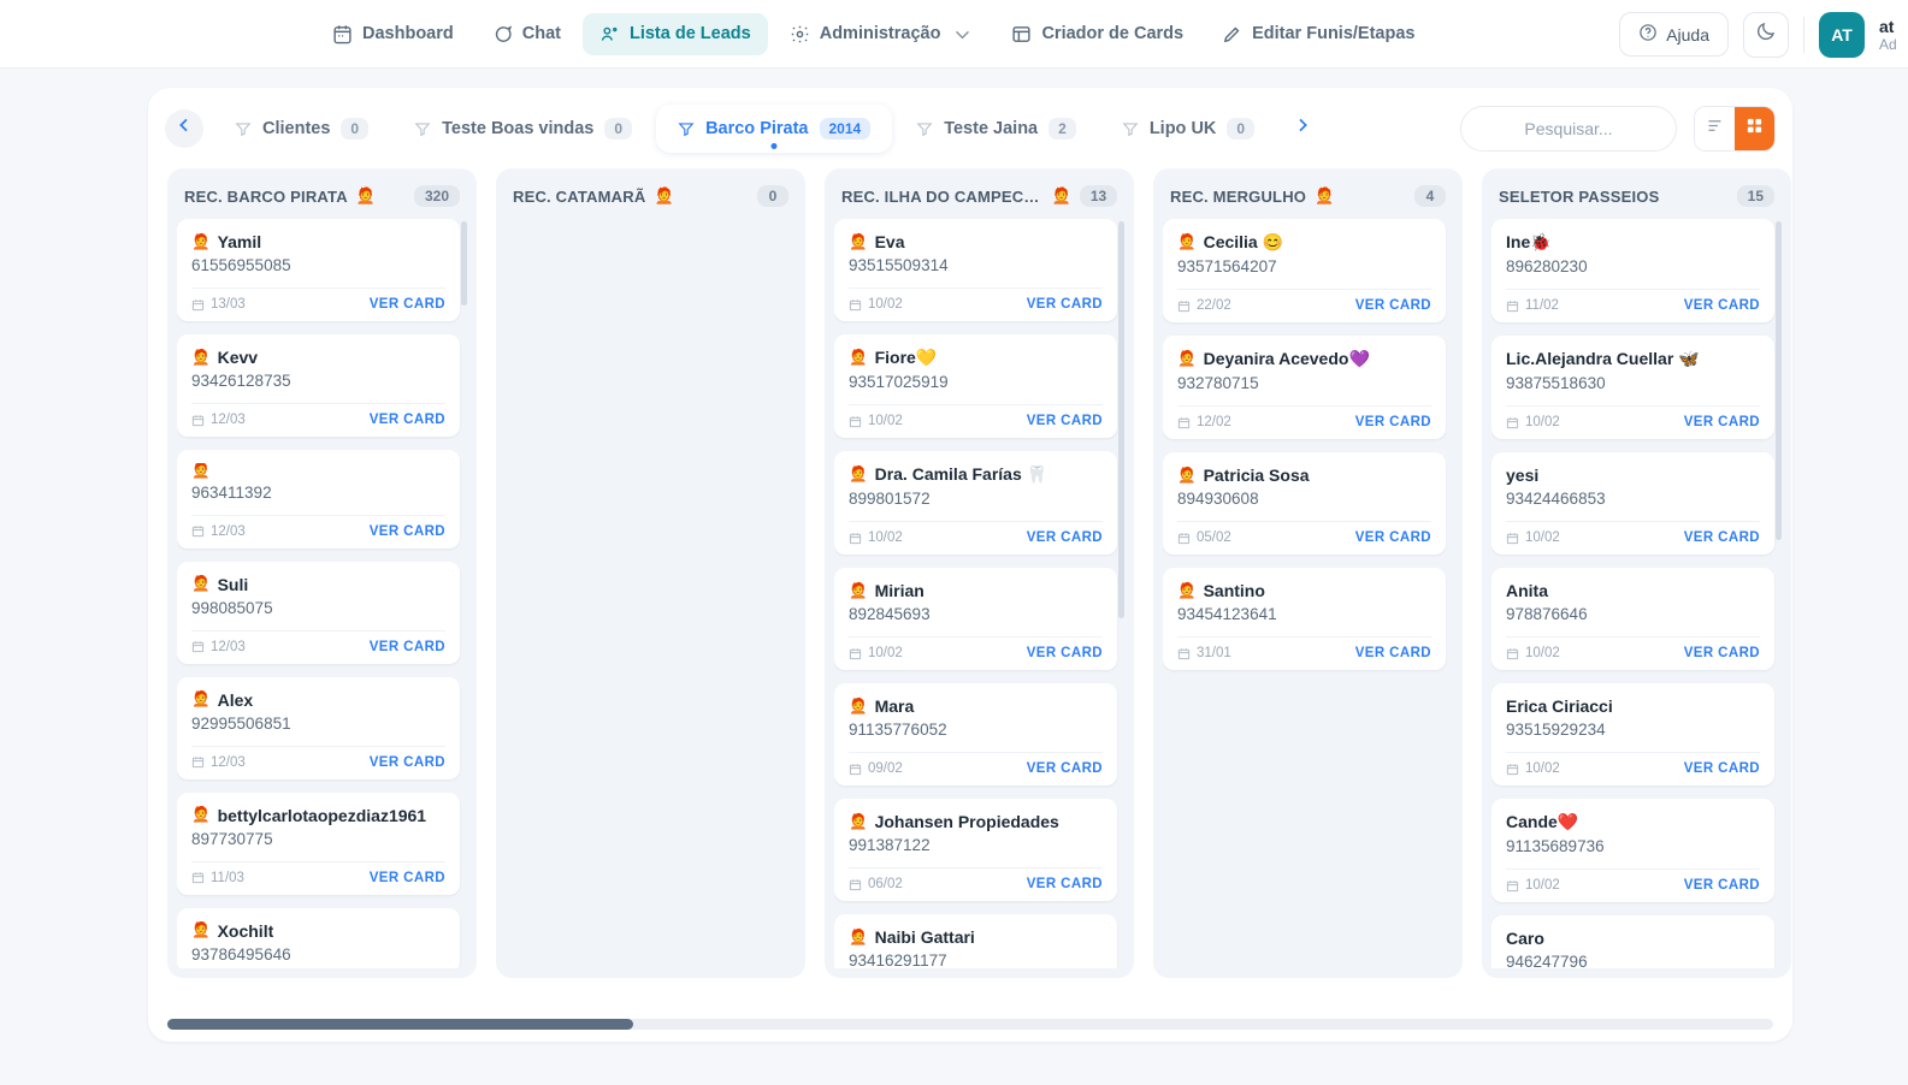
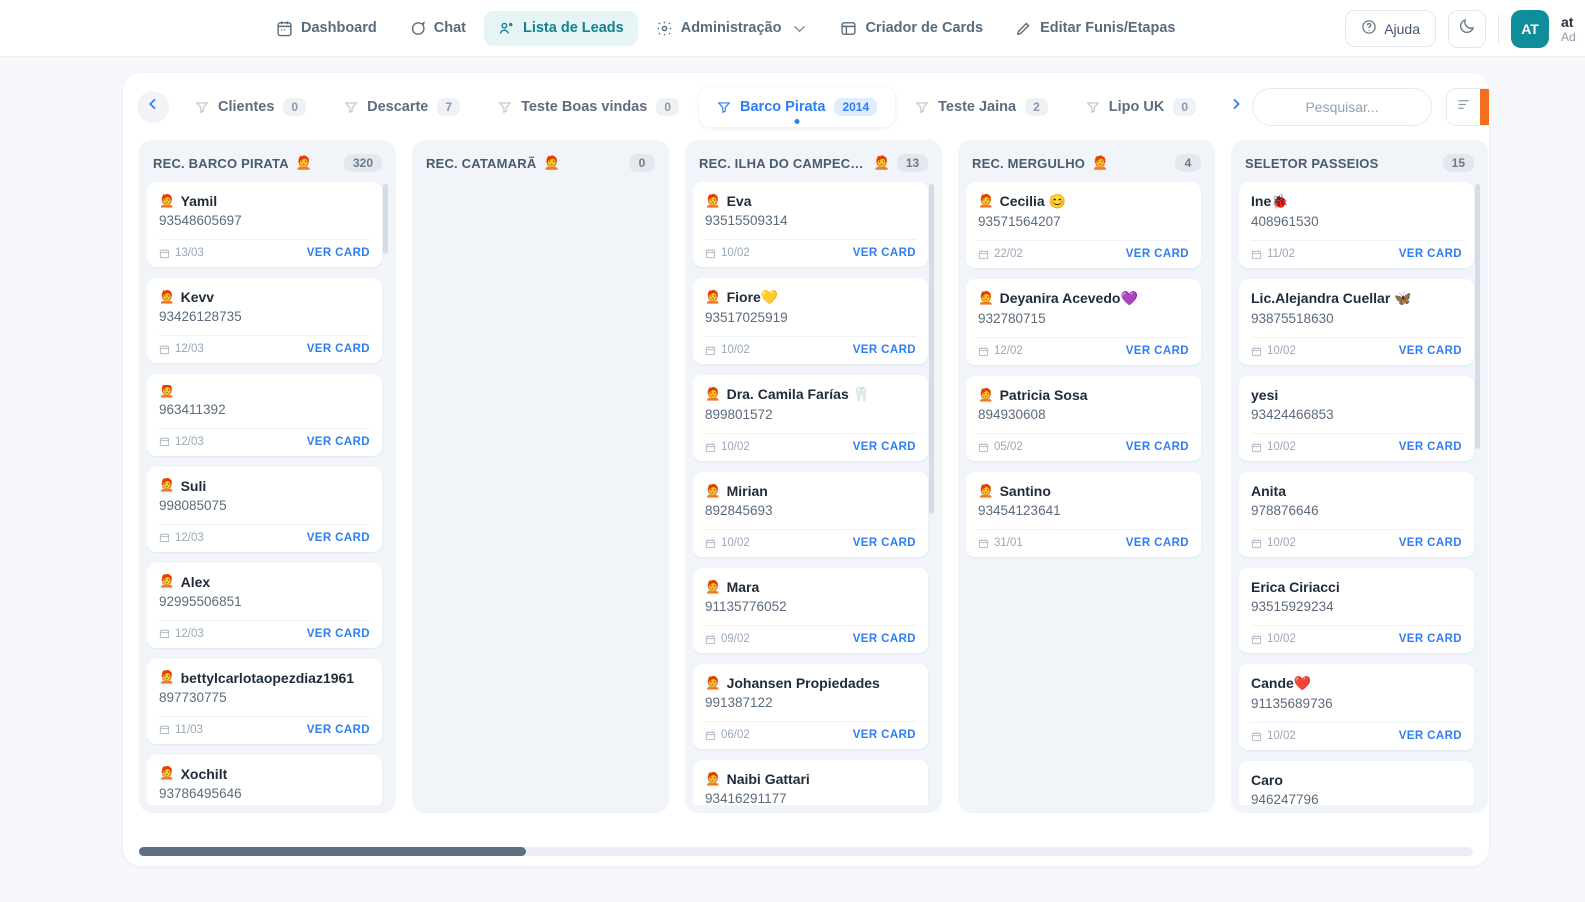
  Dashboard
  Chat
  Lista de Leads
  Administração
  Criador de Cards
  Editar Funis/Etapas
  Ajuda
  AT
  at
  Ad
  Clientes
  0
+ Descarte
+ 7
  Teste Boas vindas
  0
  Barco Pirata
  2014
  Teste Jaina
  2
  Lipo UK
  0
  Pesquisar...
  REC. BARCO PIRATA
  🧑‍🦰
  320
  🧑‍🦰
  Yamil
- 61556955085
+ 93548605697
  13/03
  VER CARD
  🧑‍🦰
  Kevv
  93426128735
  12/03
  VER CARD
  🧑‍🦰
  963411392
  12/03
  VER CARD
  🧑‍🦰
  Suli
  998085075
  12/03
  VER CARD
  🧑‍🦰
  Alex
  92995506851
  12/03
  VER CARD
  🧑‍🦰
  bettylcarlotaopezdiaz1961
  897730775
  11/03
  VER CARD
  🧑‍🦰
  Xochilt
  93786495646
  REC. CATAMARÃ
  🧑‍🦰
  0
  REC. ILHA DO CAMPECHE
  🧑‍🦰
  13
  🧑‍🦰
  Eva
  93515509314
  10/02
  VER CARD
  🧑‍🦰
  Fiore💛
  93517025919
  10/02
  VER CARD
  🧑‍🦰
  Dra. Camila Farías 🦷
  899801572
  10/02
  VER CARD
  🧑‍🦰
  Mirian
  892845693
  10/02
  VER CARD
  🧑‍🦰
  Mara
  91135776052
  09/02
  VER CARD
  🧑‍🦰
  Johansen Propiedades
  991387122
  06/02
  VER CARD
  🧑‍🦰
  Naibi Gattari
  93416291177
  REC. MERGULHO
  🧑‍🦰
  4
  🧑‍🦰
  Cecilia 😊
  93571564207
  22/02
  VER CARD
  🧑‍🦰
  Deyanira Acevedo💜
  932780715
  12/02
  VER CARD
  🧑‍🦰
  Patricia Sosa
  894930608
  05/02
  VER CARD
  🧑‍🦰
  Santino
  93454123641
  31/01
  VER CARD
  SELETOR PASSEIOS
  15
  Ine🐞
- 896280230
+ 408961530
  11/02
  VER CARD
  Lic.Alejandra Cuellar 🦋
  93875518630
  10/02
  VER CARD
  yesi
  93424466853
  10/02
  VER CARD
  Anita
  978876646
  10/02
  VER CARD
  Erica Ciriacci
  93515929234
  10/02
  VER CARD
  Cande❤️
  91135689736
  10/02
  VER CARD
  Caro
  946247796
